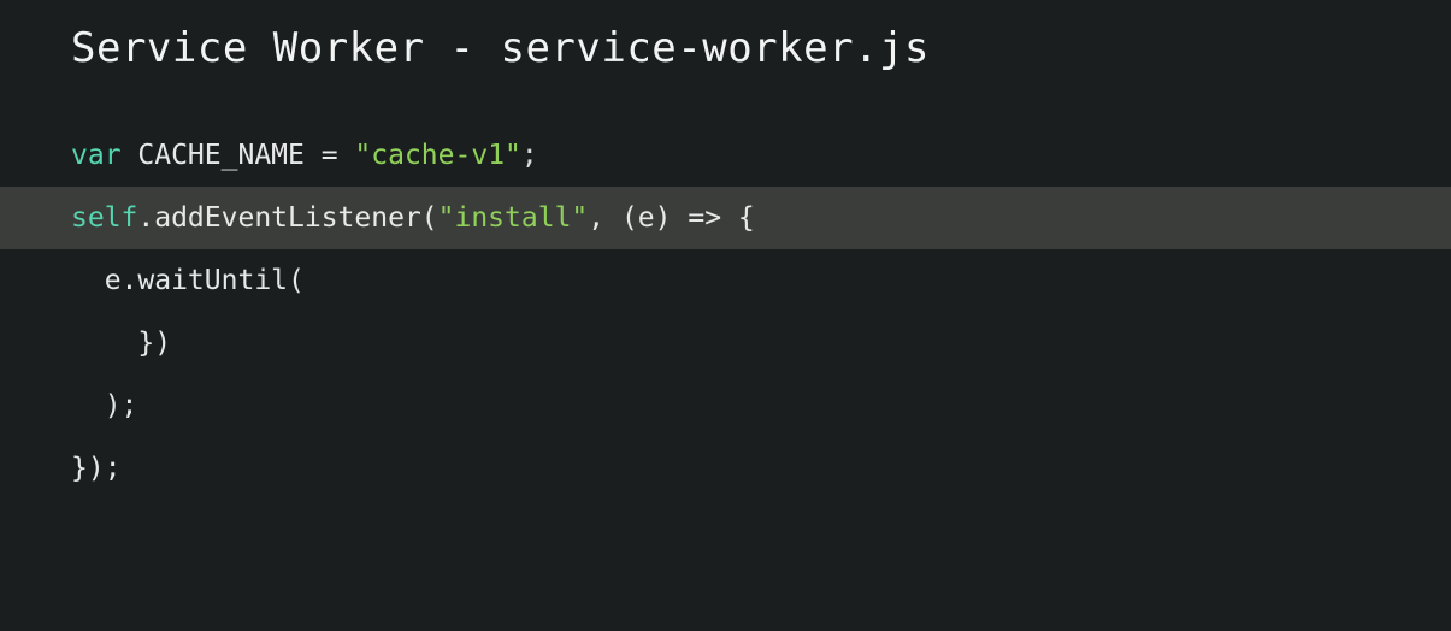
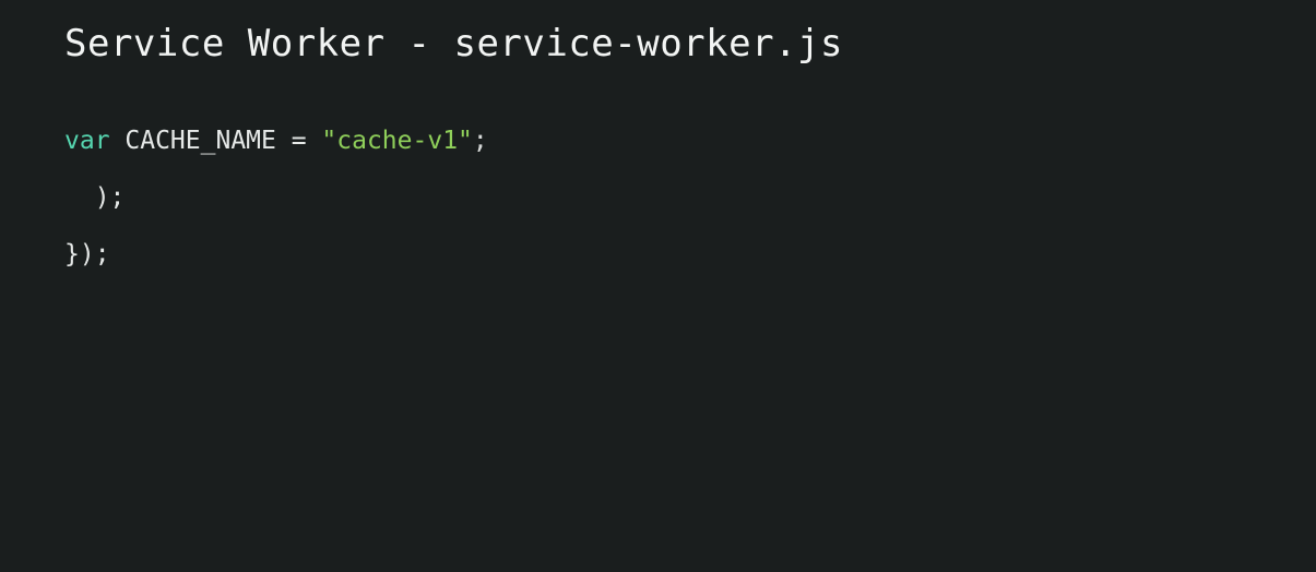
  Service Worker - service-worker.js
  var CACHE_NAME = "cache-v1";
- self.addEventListener("install", (e) => {
- e.waitUntil(
- })
  );
  });
